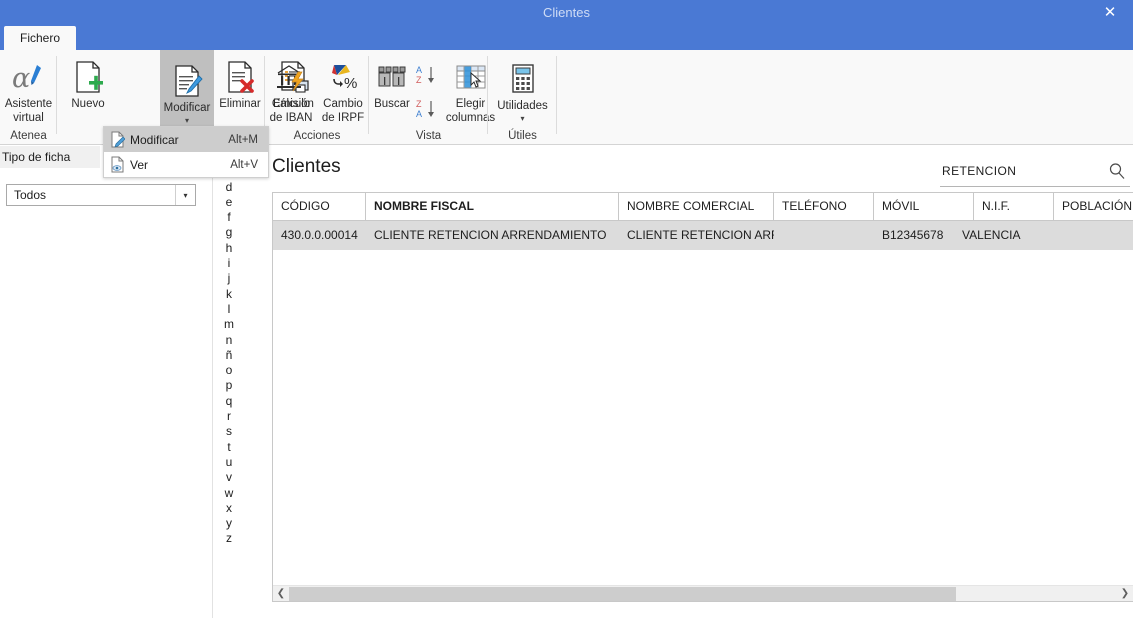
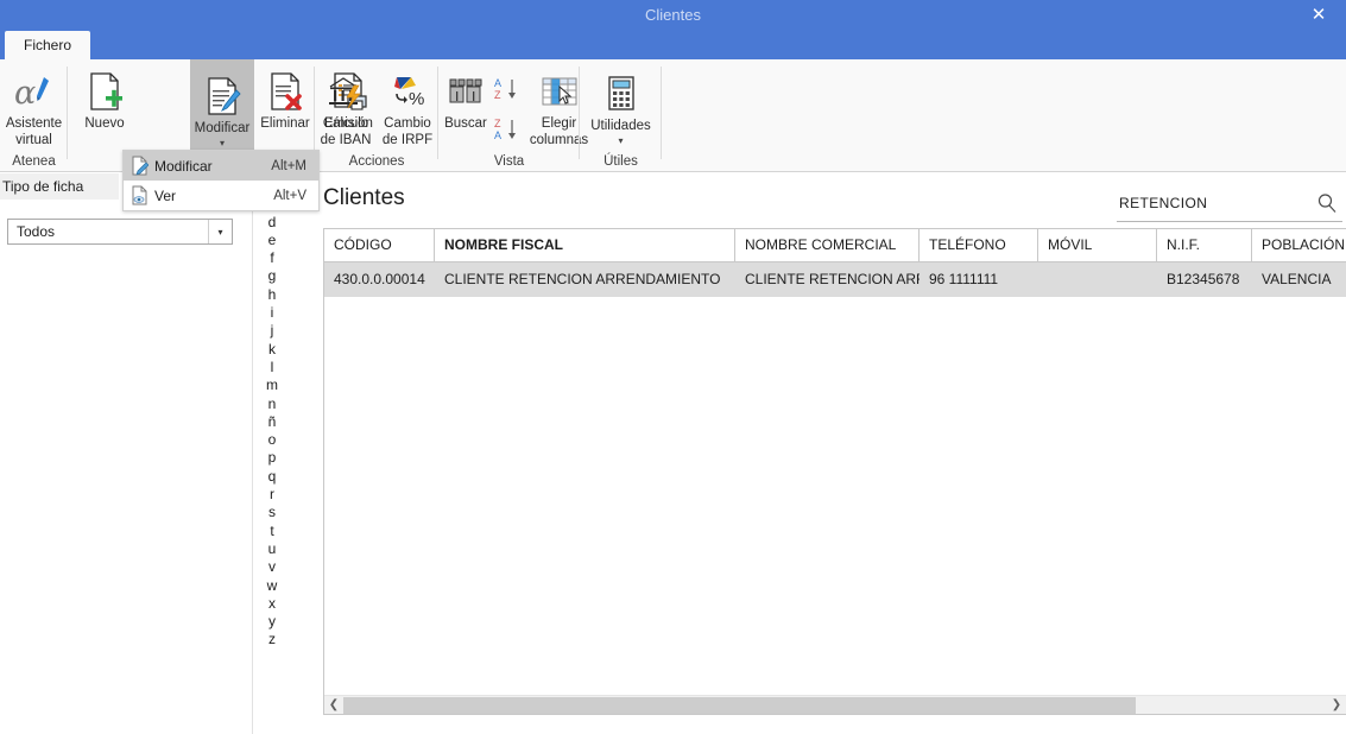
  Clientes
  ✕
  Fichero
  α
  Asistente
  virtual
  Atenea
  Nuevo
  Modificar
  ▾
  Eliminar
  Emisión
  Cálculo
  de IBAN
  %
  Cambio
  de IRPF
  Acciones
  Buscar
  A
  Z
  Z
  A
  Elegir
  columns
  Vista
  Utilidades
  ▾
  Útiles
  Modificar
  Alt+M
  Ver
  Alt+V
  Tipo de ficha
  Todos
  ▾
  d
  e
  f
  g
  h
  i
  j
  k
  l
  m
  n
  ñ
  o
  p
  q
  r
  s
  t
  u
  v
  w
  x
  y
  z
  Clientes
  RETENCION
  CÓDIGO
  NOMBRE FISCAL
  NOMBRE COMERCIAL
  TELÉFONO
  MÓVIL
  N.I.F.
  POBLACIÓN
  430.0.0.00014
  CLIENTE RETENCION ARRENDAMIENTO
  CLIENTE RETENCION AR
+ 96 1111111
  B12345678
  VALENCIA
  ❮
  ❯
